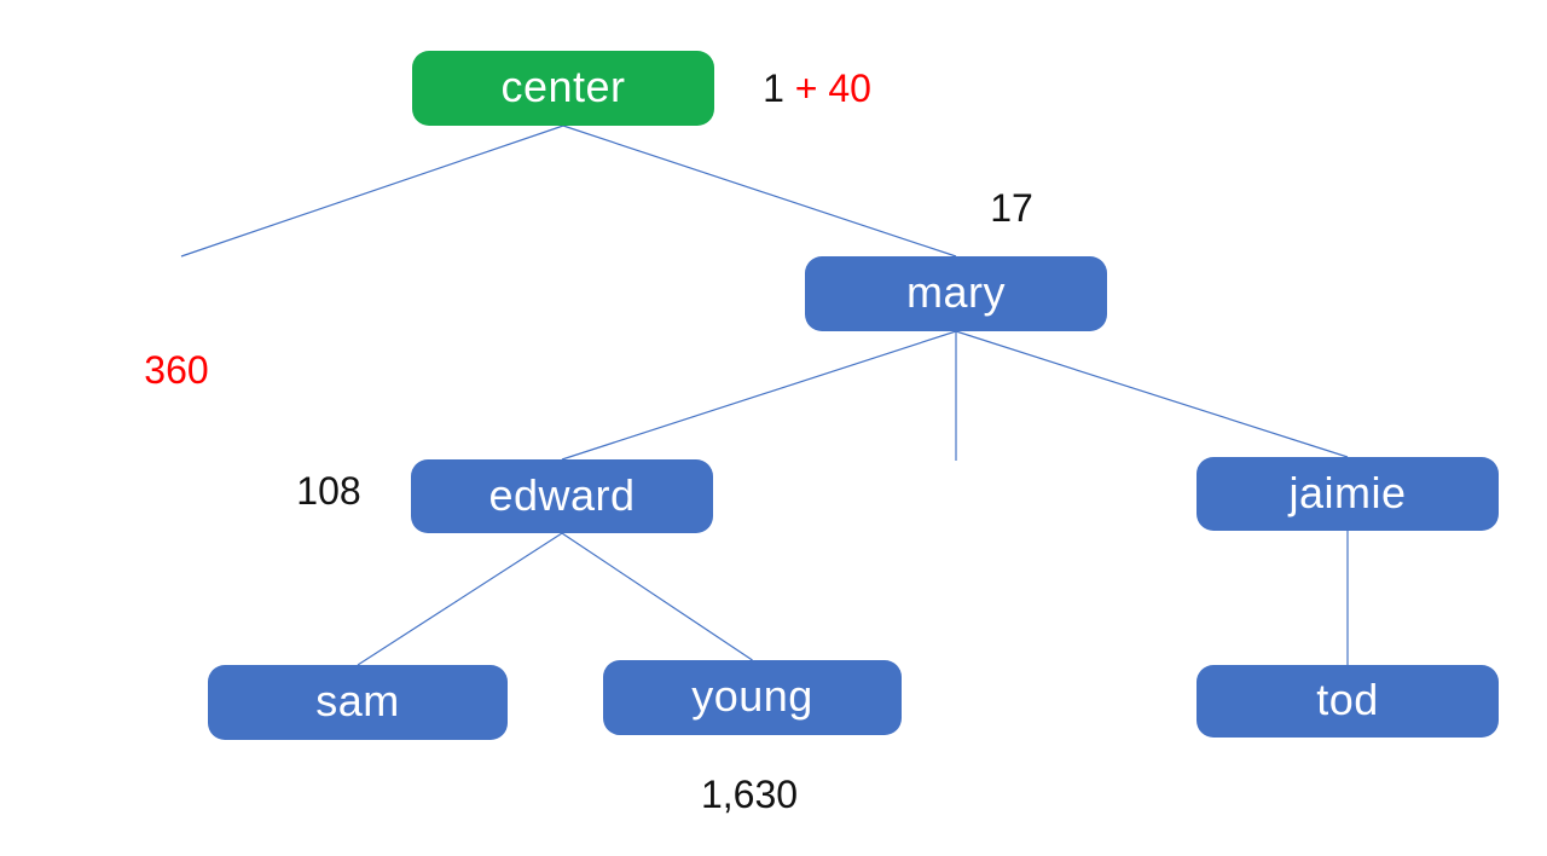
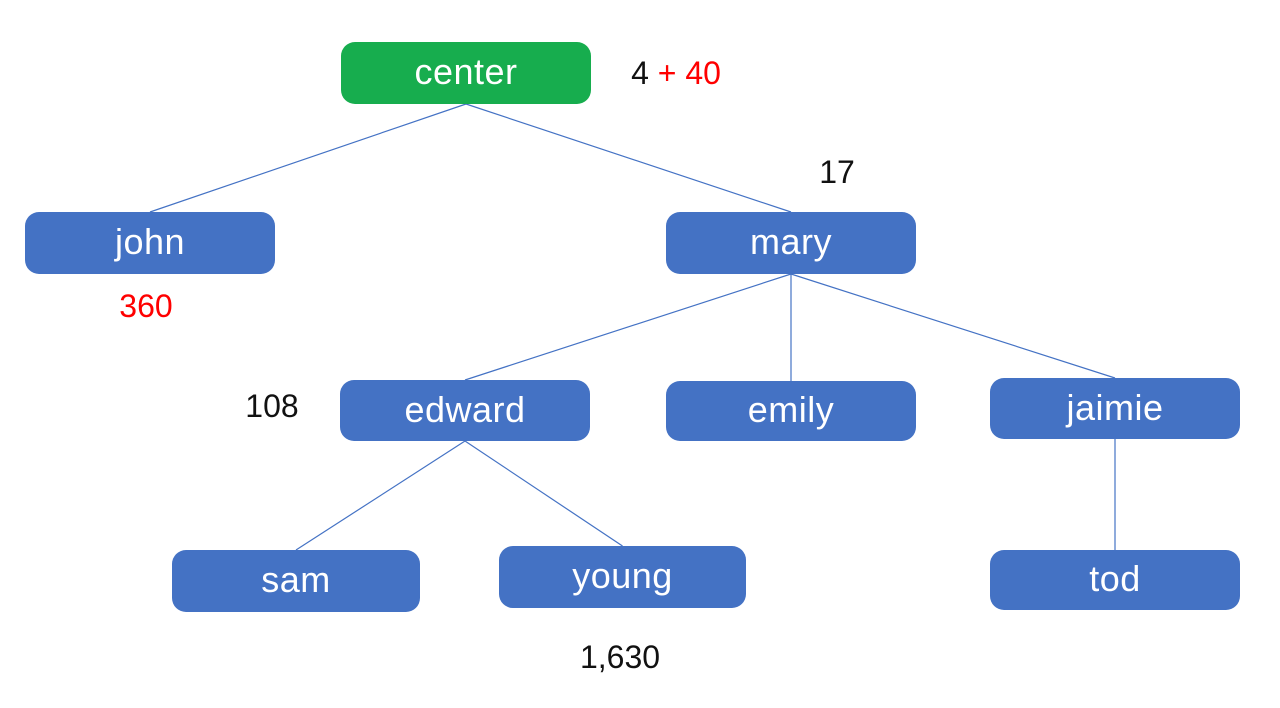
  center
+ john
  mary
  edward
+ emily
  jaimie
  sam
  young
  tod
- 1 + 40
+ 4 + 40
  17
  360
  108
  1,630
